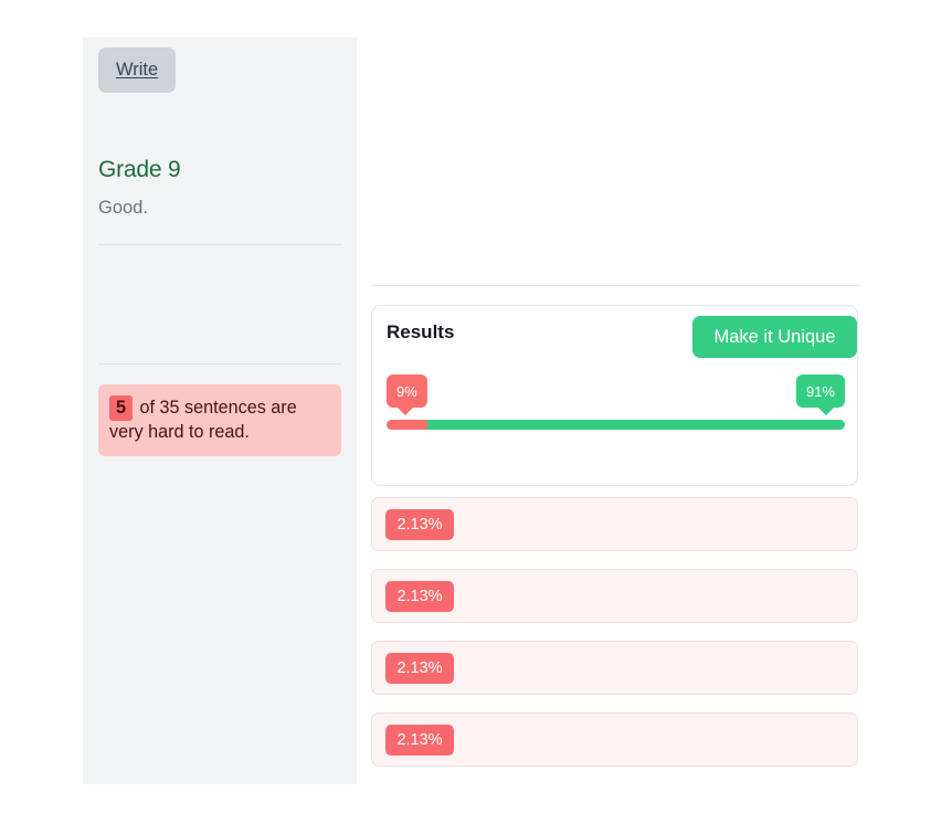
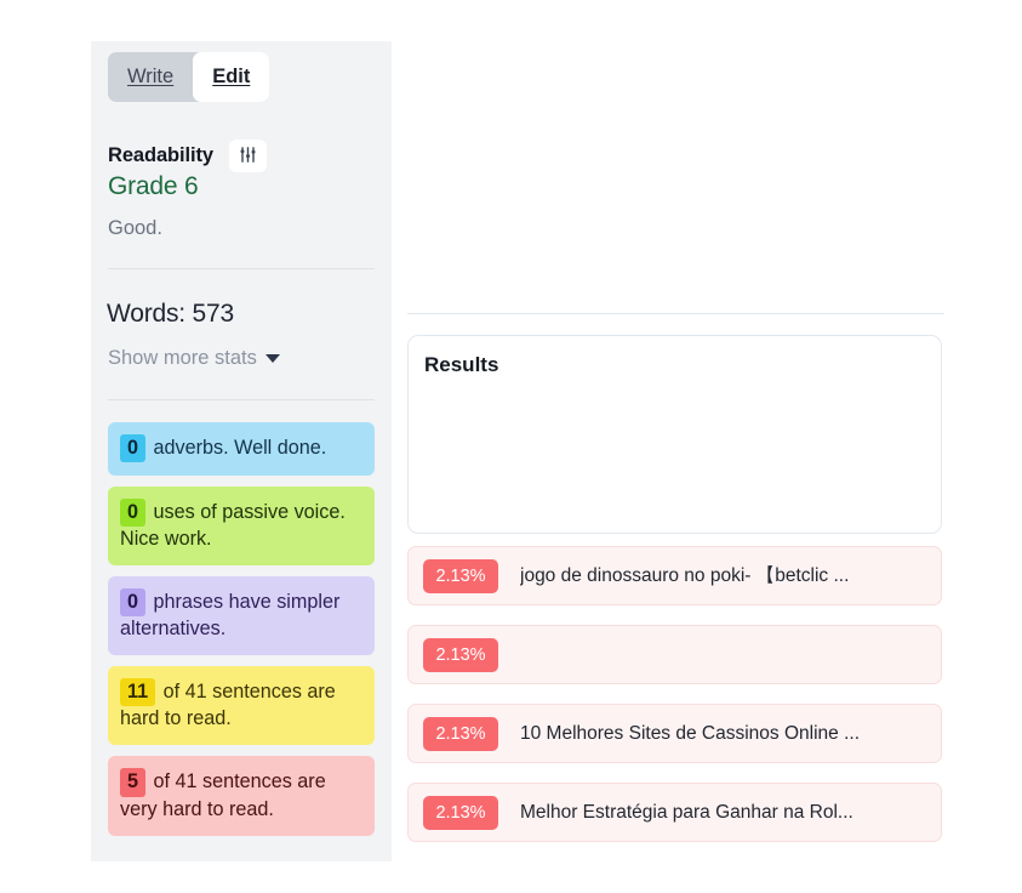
  Write
+ Edit
+ Readability
- Grade 9
+ Grade 6
  Good.
+ Words: 573
+ Show more stats
+ 0 adverbs. Well done.
+ 0 uses of passive voice. Nice work.
+ 0 phrases have simpler alternatives.
+ 11 of 41 sentences are hard to read.
- 5 of 35 sentences are very hard to read.
+ 5 of 41 sentences are very hard to read.
  Results
- Make it Unique
- 9%
- 91%
  2.13%
+ jogo de dinossauro no poki- 【betclic ...
  2.13%
  2.13%
+ 10 Melhores Sites de Cassinos Online ...
  2.13%
+ Melhor Estratégia para Ganhar na Rol...
